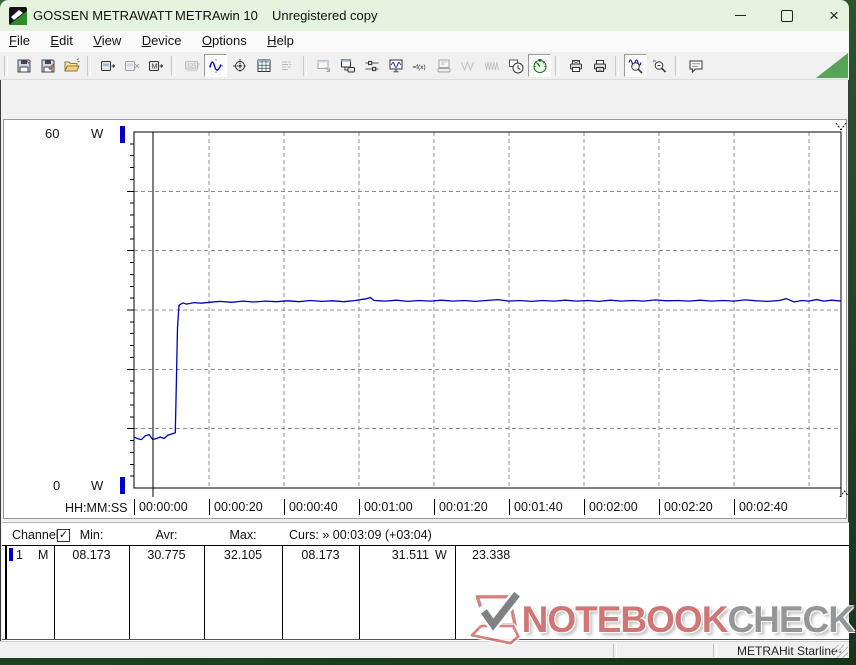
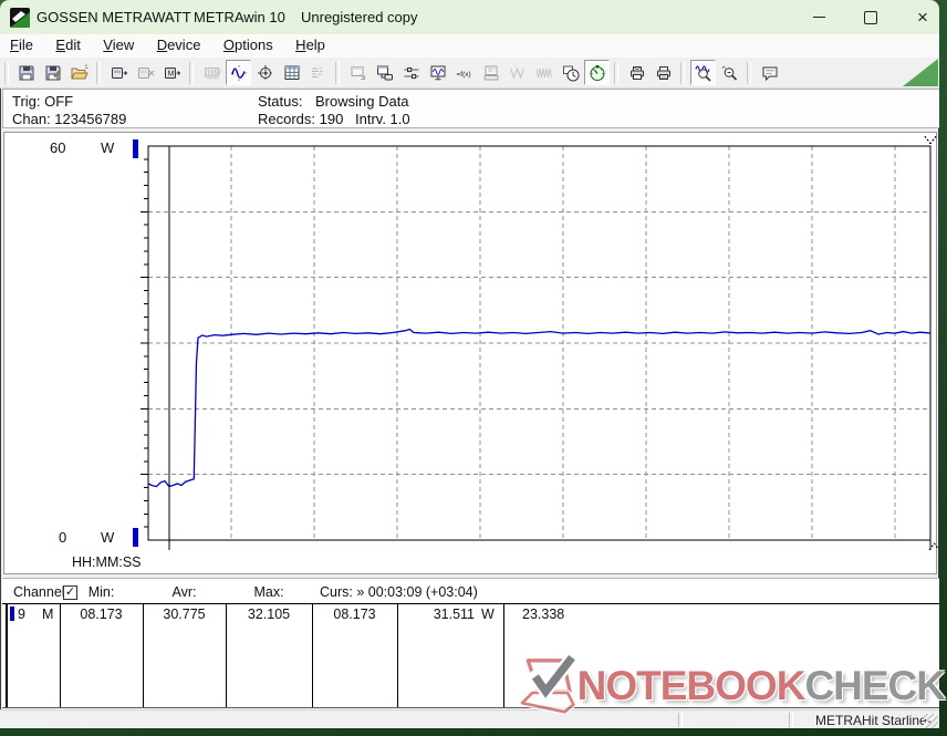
  GOSSEN METRAWATT
  METRAwin 10
  Unregistered copy
  ×
  File Edit View Device Options Help
+ Trig: OFF
+ Chan: 123456789
+ Status:
+ Browsing Data
+ Records: 190
+ Intrv. 1.0
  60
  W
  0
  W
  HH:MM:SS
- 00:00:00
- 00:00:20
- 00:00:40
- 00:01:00
- 00:01:20
- 00:01:40
- 00:02:00
- 00:02:20
- 00:02:40
  Channe
  ✓
  Min:
  Avr:
  Max:
  Curs: » 00:03:09 (+03:04)
- 1
+ 9
  M
  08.173
  30.775
  32.105
  08.173
  31.511
  W
  23.338
  METRAHit Starlin
  NOTEBOOKCHECK
